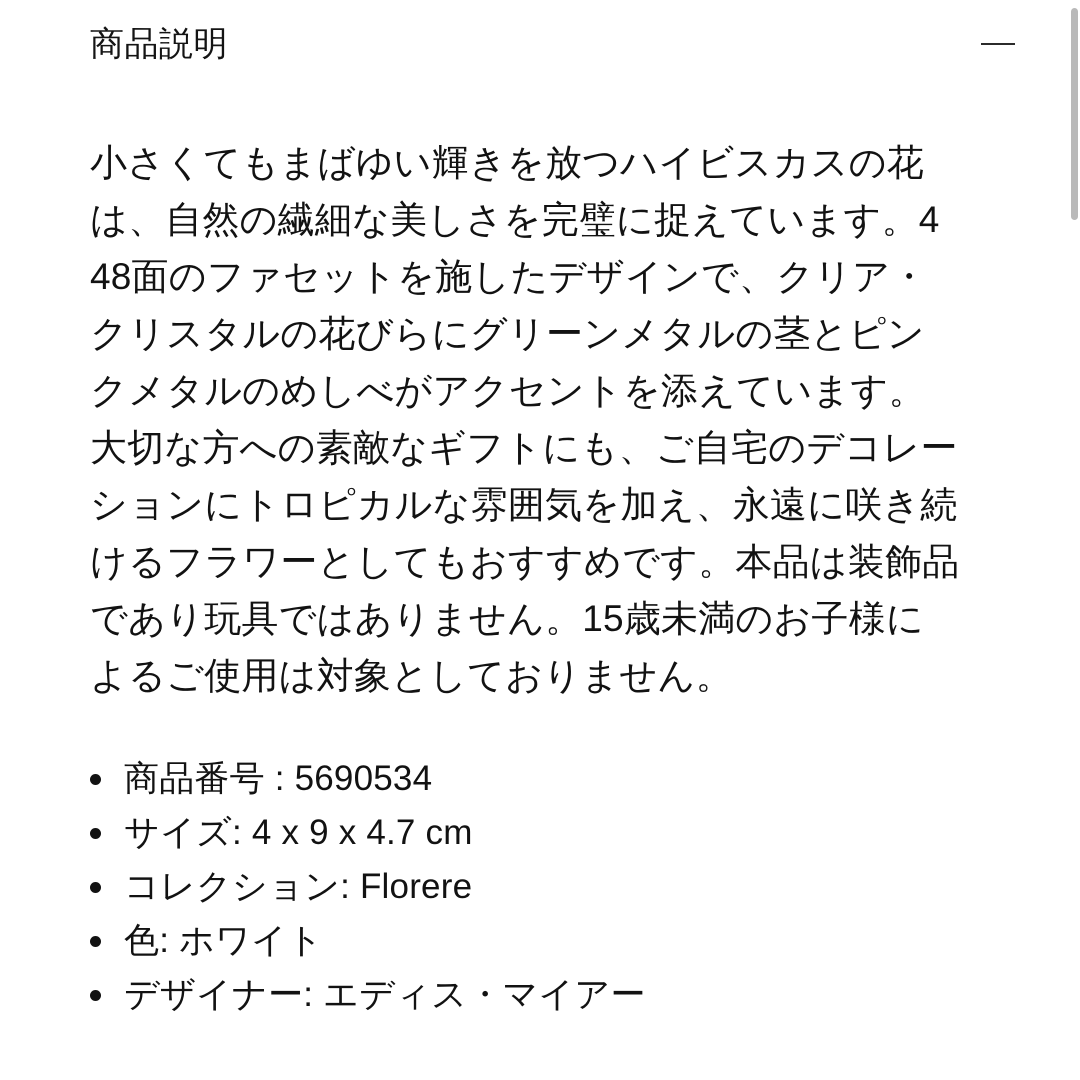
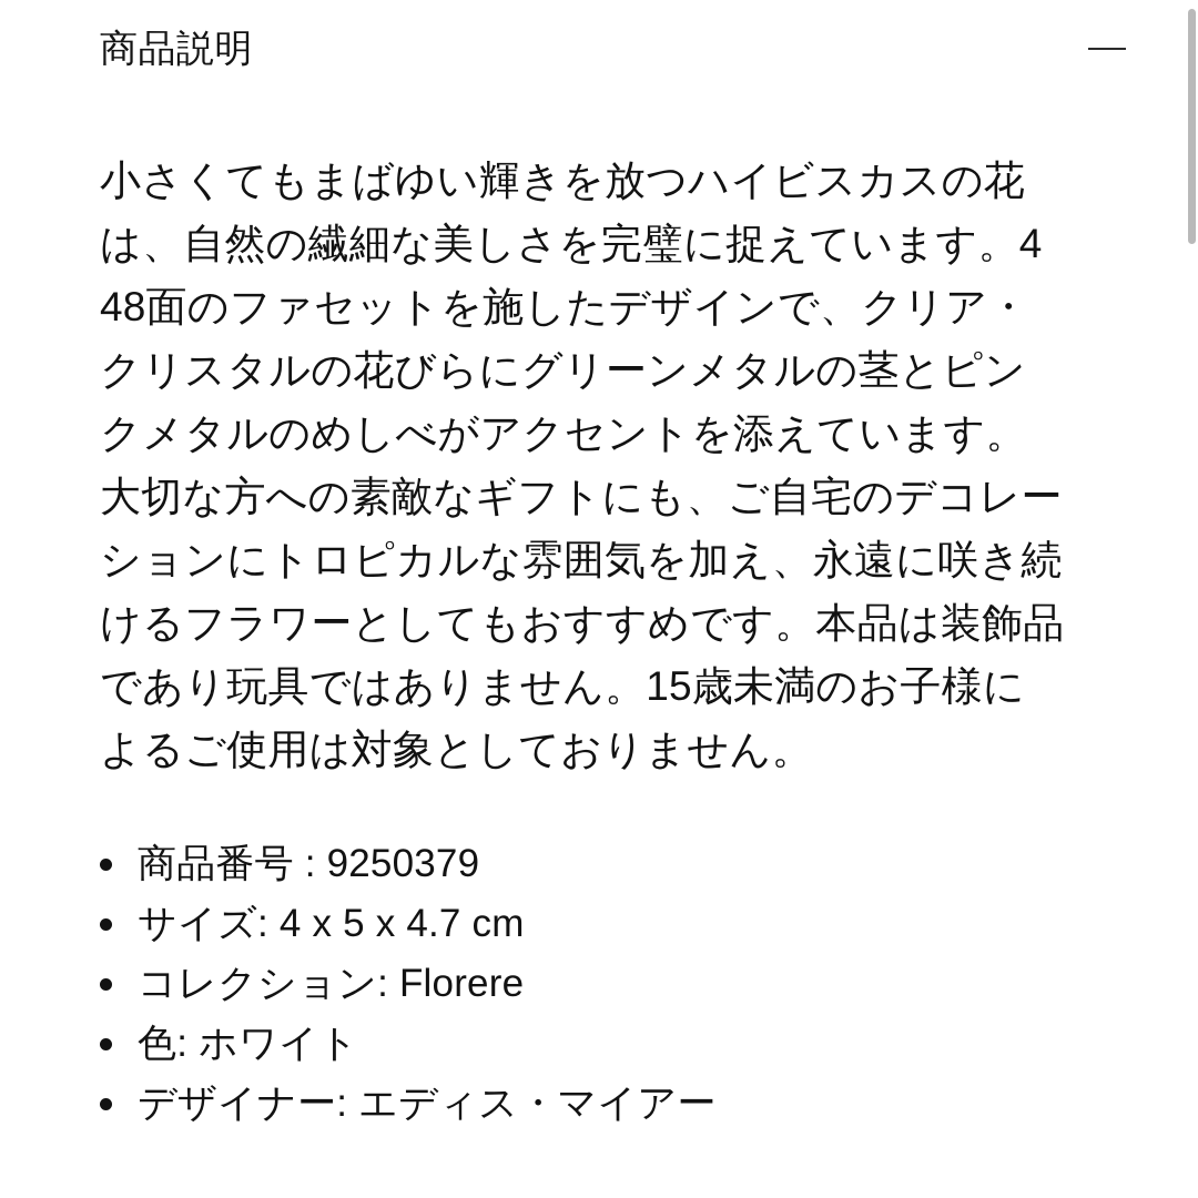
  商品説明
  小さくてもまばゆい輝きを放つハイビスカスの花は、自然の繊細な美しさを完璧に捉えています。448面のファセットを施したデザインで、クリア・クリスタルの花びらにグリーンメタルの茎とピンクメタルのめしべがアクセントを添えています。大切な方への素敵なギフトにも、ご自宅のデコレーションにトロピカルな雰囲気を加え、永遠に咲き続けるフラワーとしてもおすすめです。本品は装飾品であり玩具ではありません。15歳未満のお子様によるご使用は対象としておりません。
- 商品番号 : 5690534
+ 商品番号 : 9250379
- サイズ: 4 x 9 x 4.7 cm
+ サイズ: 4 x 5 x 4.7 cm
  コレクション: Florere
  色: ホワイト
  デザイナー: エディス・マイアー
